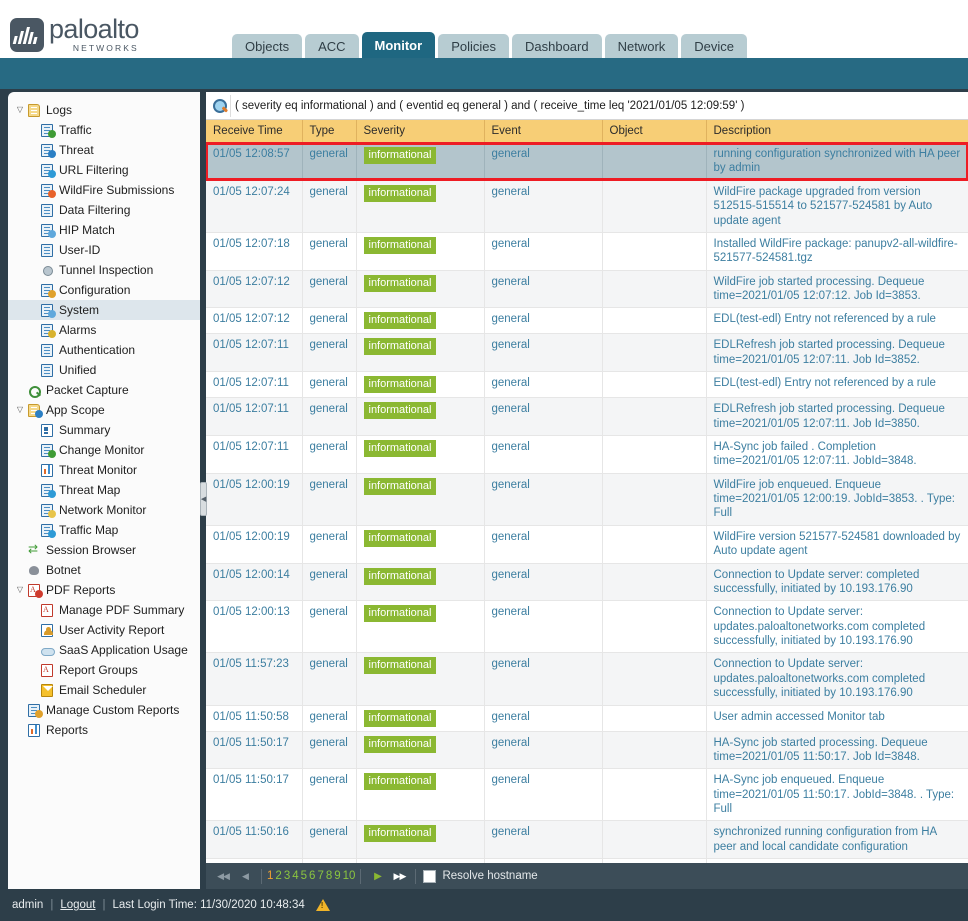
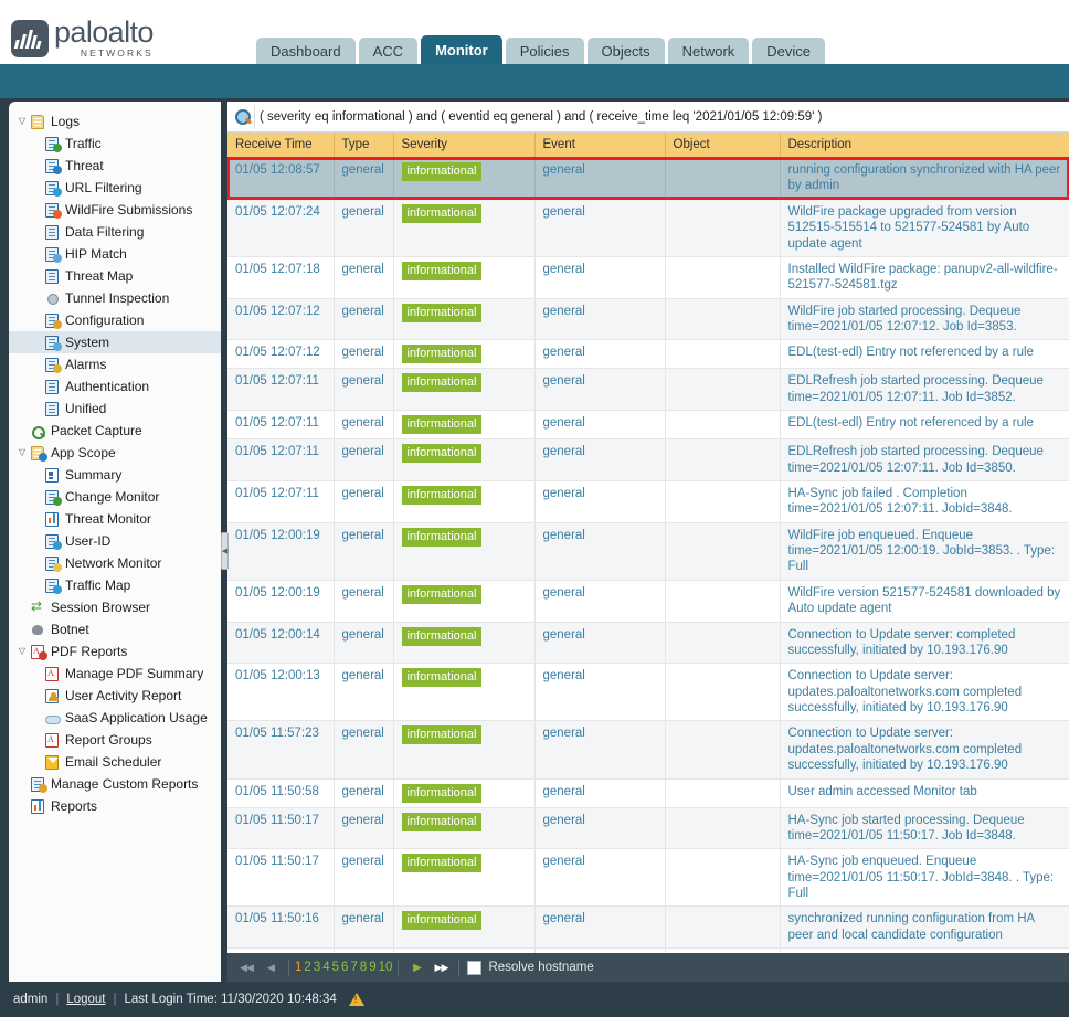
  paloalto
  NETWORKS
- Objects
+ Dashboard
  ACC
  Monitor
  Policies
- Dashboard
+ Objects
  Network
  Device
  ▽
  Logs
  Traffic
  Threat
  URL Filtering
  WildFire Submissions
  Data Filtering
  HIP Match
- User-ID
+ Threat Map
  Tunnel Inspection
  Configuration
  System
  Alarms
  Authentication
  Unified
  Packet Capture
  ▽
  App Scope
  Summary
  Change Monitor
  Threat Monitor
- Threat Map
+ User-ID
  Network Monitor
  Traffic Map
  Session Browser
  Botnet
  ▽
  PDF Reports
  Manage PDF Summary
  User Activity Report
  SaaS Application Usage
  Report Groups
  Email Scheduler
  Manage Custom Reports
  Reports
  ( severity eq informational ) and ( eventid eq general ) and ( receive_time leq '2021/01/05 12:09:59' )
  Receive Time	Type	Severity	Event	Object	Description
  01/05 12:08:57	general	informational	general		running configuration synchronized with HA peer by admin
  01/05 12:07:24	general	informational	general		WildFire package upgraded from version 512515-515514 to 521577-524581 by Auto update agent
  01/05 12:07:18	general	informational	general		Installed WildFire package: panupv2-all-wildfire-521577-524581.tgz
  01/05 12:07:12	general	informational	general		WildFire job started processing. Dequeue time=2021/01/05 12:07:12. Job Id=3853.
  01/05 12:07:12	general	informational	general		EDL(test-edl) Entry not referenced by a rule
  01/05 12:07:11	general	informational	general		EDLRefresh job started processing. Dequeue time=2021/01/05 12:07:11. Job Id=3852.
  01/05 12:07:11	general	informational	general		EDL(test-edl) Entry not referenced by a rule
  01/05 12:07:11	general	informational	general		EDLRefresh job started processing. Dequeue time=2021/01/05 12:07:11. Job Id=3850.
  01/05 12:07:11	general	informational	general		HA-Sync job failed . Completion time=2021/01/05 12:07:11. JobId=3848.
  01/05 12:00:19	general	informational	general		WildFire job enqueued. Enqueue time=2021/01/05 12:00:19. JobId=3853. . Type: Full
  01/05 12:00:19	general	informational	general		WildFire version 521577-524581 downloaded by Auto update agent
  01/05 12:00:14	general	informational	general		Connection to Update server: completed successfully, initiated by 10.193.176.90
  01/05 12:00:13	general	informational	general		Connection to Update server: updates.paloaltonetworks.com completed successfully, initiated by 10.193.176.90
  01/05 11:57:23	general	informational	general		Connection to Update server: updates.paloaltonetworks.com completed successfully, initiated by 10.193.176.90
  01/05 11:50:58	general	informational	general		User admin accessed Monitor tab
  01/05 11:50:17	general	informational	general		HA-Sync job started processing. Dequeue time=2021/01/05 11:50:17. Job Id=3848.
  01/05 11:50:17	general	informational	general		HA-Sync job enqueued. Enqueue time=2021/01/05 11:50:17. JobId=3848. . Type: Full
  01/05 11:50:16	general	informational	general		synchronized running configuration from HA peer and local candidate configuration
  ◀◀
  ◀
  1
  2
  3
  4
  5
  6
  7
  8
  9
  10
  ▶
  ▶▶
  Resolve hostname
  admin
  |
  Logout
  |
  Last Login Time: 11/30/2020 10:48:34
